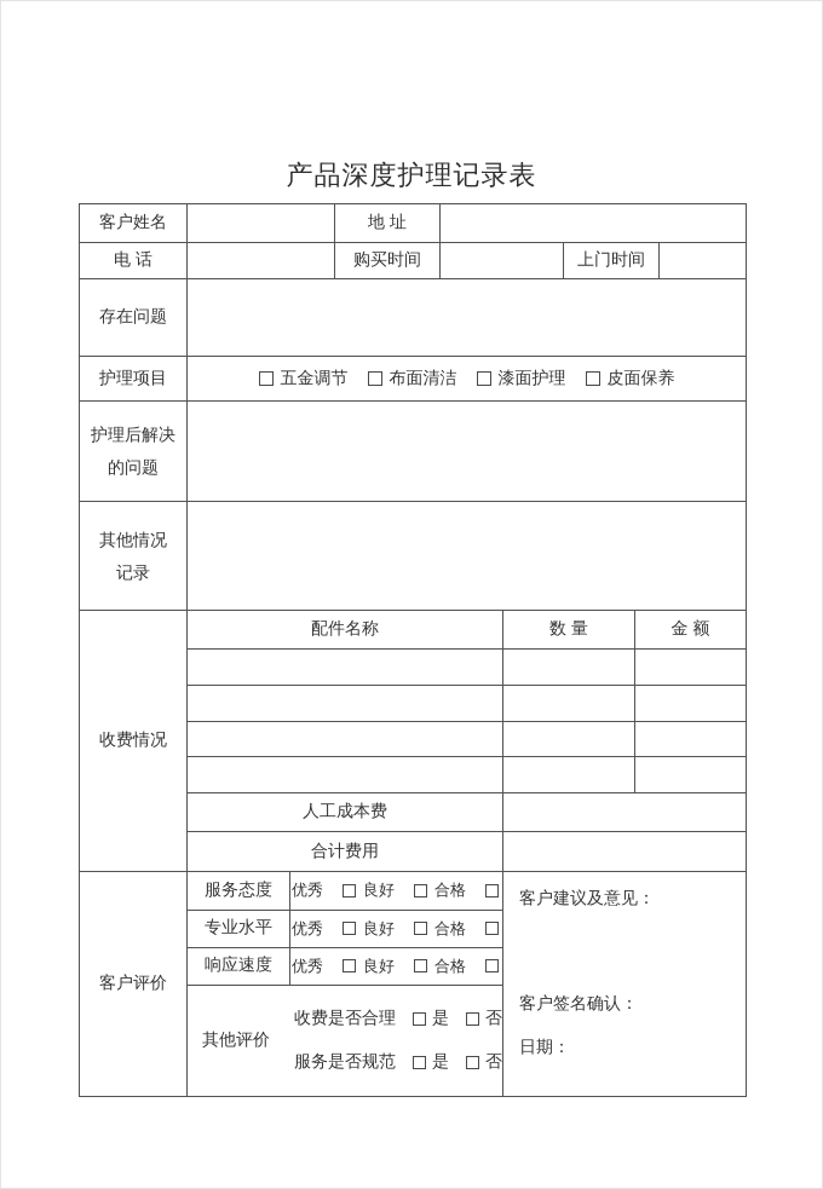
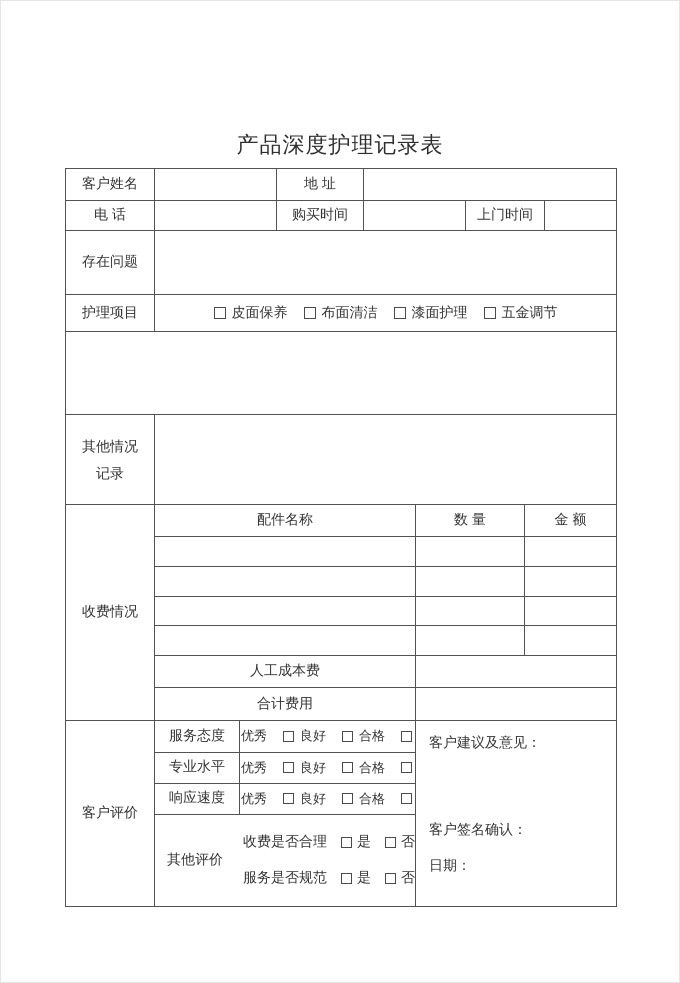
  产品深度护理记录表
  客户姓名
  地 址
  电 话
  购买时间
  上门时间
  存在问题
  护理项目
- 五金调节
+ 皮面保养
  布面清洁
  漆面护理
- 皮面保养
+ 五金调节
- 护理后解决
- 的问题
  其他情况
  记录
  收费情况
  配件名称
  数 量
  金 额
  人工成本费
  合计费用
  客户评价
  服务态度
  优秀
  良好
  合格
  专业水平
  优秀
  良好
  合格
  响应速度
  优秀
  良好
  合格
  其他评价
  收费是否合理
  是
  否
  服务是否规范
  是
  否
  客户建议及意见：
  客户签名确认：
  日期：
